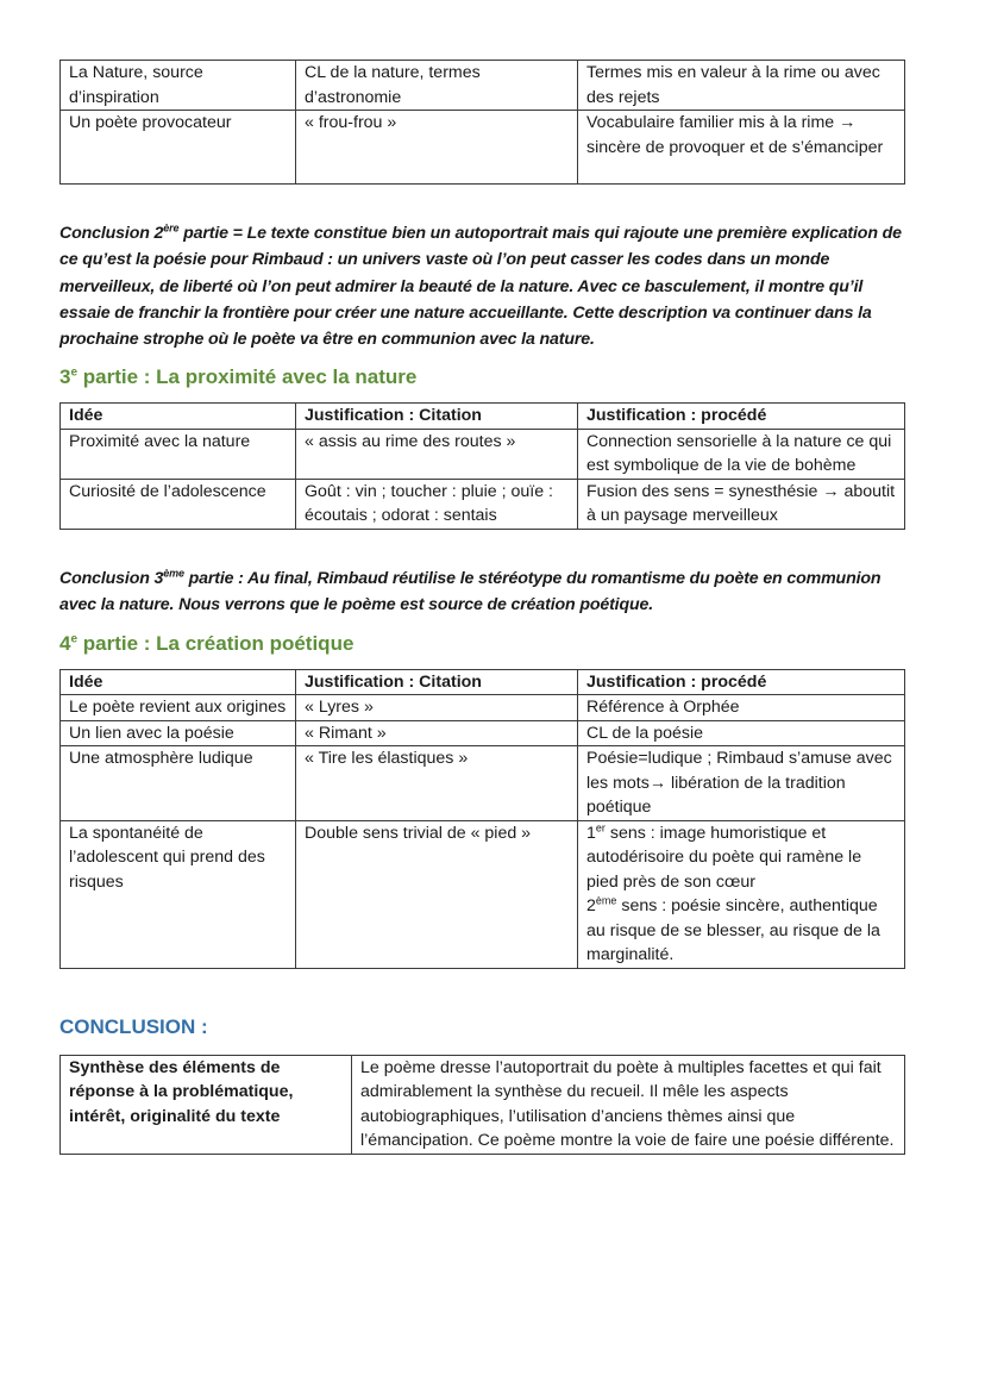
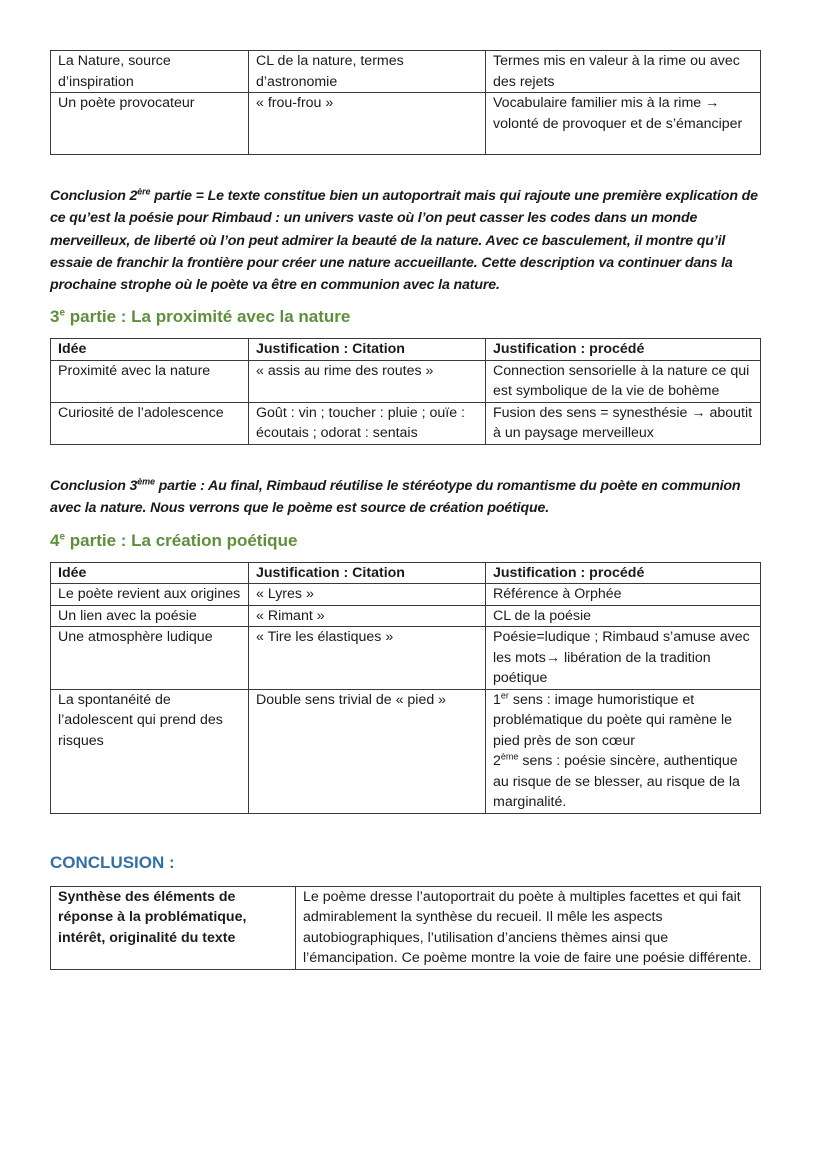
  La Nature, source d’inspiration	CL de la nature, termes d’astronomie	Termes mis en valeur à la rime ou avec des rejets
- Un poète provocateur	« frou-frou »	Vocabulaire familier mis à la rime → sincère de provoquer et de s’émanciper
+ Un poète provocateur	« frou-frou »	Vocabulaire familier mis à la rime → volonté de provoquer et de s’émanciper
  Conclusion 2ère partie = Le texte constitue bien un autoportrait mais qui rajoute une première explication de ce qu’est la poésie pour Rimbaud : un univers vaste où l’on peut casser les codes dans un monde merveilleux, de liberté où l’on peut admirer la beauté de la nature. Avec ce basculement, il montre qu’il essaie de franchir la frontière pour créer une nature accueillante. Cette description va continuer dans la prochaine strophe où le poète va être en communion avec la nature.
  3e partie : La proximité avec la nature
  Idée	Justification : Citation	Justification : procédé
  Proximité avec la nature	« assis au rime des routes »	Connection sensorielle à la nature ce qui est symbolique de la vie de bohème
  Curiosité de l’adolescence	Goût : vin ; toucher : pluie ; ouïe : écoutais ; odorat : sentais	Fusion des sens = synesthésie → aboutit à un paysage merveilleux
  Conclusion 3ème partie : Au final, Rimbaud réutilise le stéréotype du romantisme du poète en communion avec la nature. Nous verrons que le poème est source de création poétique.
  4e partie : La création poétique
  Idée	Justification : Citation	Justification : procédé
  Le poète revient aux origines	« Lyres »	Référence à Orphée
  Un lien avec la poésie	« Rimant »	CL de la poésie
  Une atmosphère ludique	« Tire les élastiques »	Poésie=ludique ; Rimbaud s’amuse avec les mots→ libération de la tradition poétique
- La spontanéité de l’adolescent qui prend des risques	Double sens trivial de « pied »	1er sens : image humoristique et autodérisoire du poète qui ramène le pied près de son cœur 2ème sens : poésie sincère, authentique au risque de se blesser, au risque de la marginalité.
+ La spontanéité de l’adolescent qui prend des risques	Double sens trivial de « pied »	1er sens : image humoristique et problématique du poète qui ramène le pied près de son cœur 2ème sens : poésie sincère, authentique au risque de se blesser, au risque de la marginalité.
  CONCLUSION :
  Synthèse des éléments de réponse à la problématique, intérêt, originalité du texte	Le poème dresse l’autoportrait du poète à multiples facettes et qui fait admirablement la synthèse du recueil. Il mêle les aspects autobiographiques, l’utilisation d’anciens thèmes ainsi que l’émancipation. Ce poème montre la voie de faire une poésie différente.
